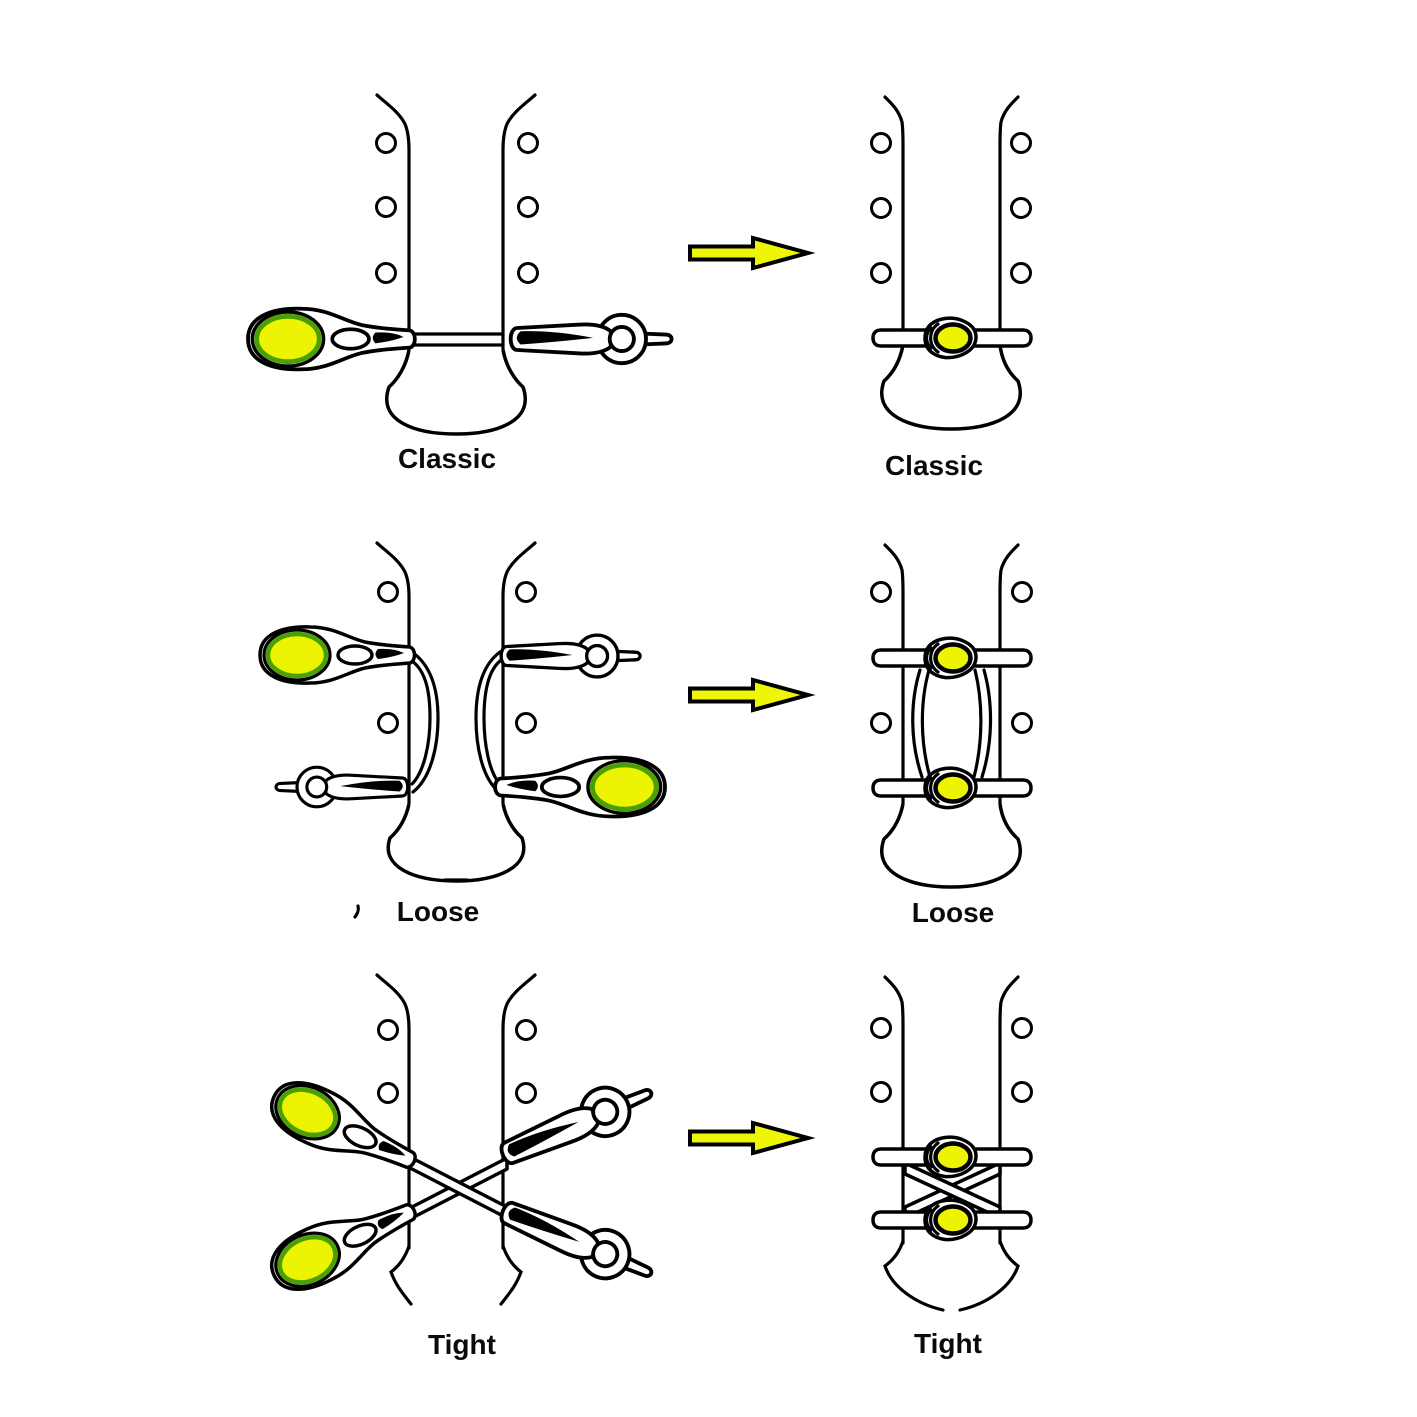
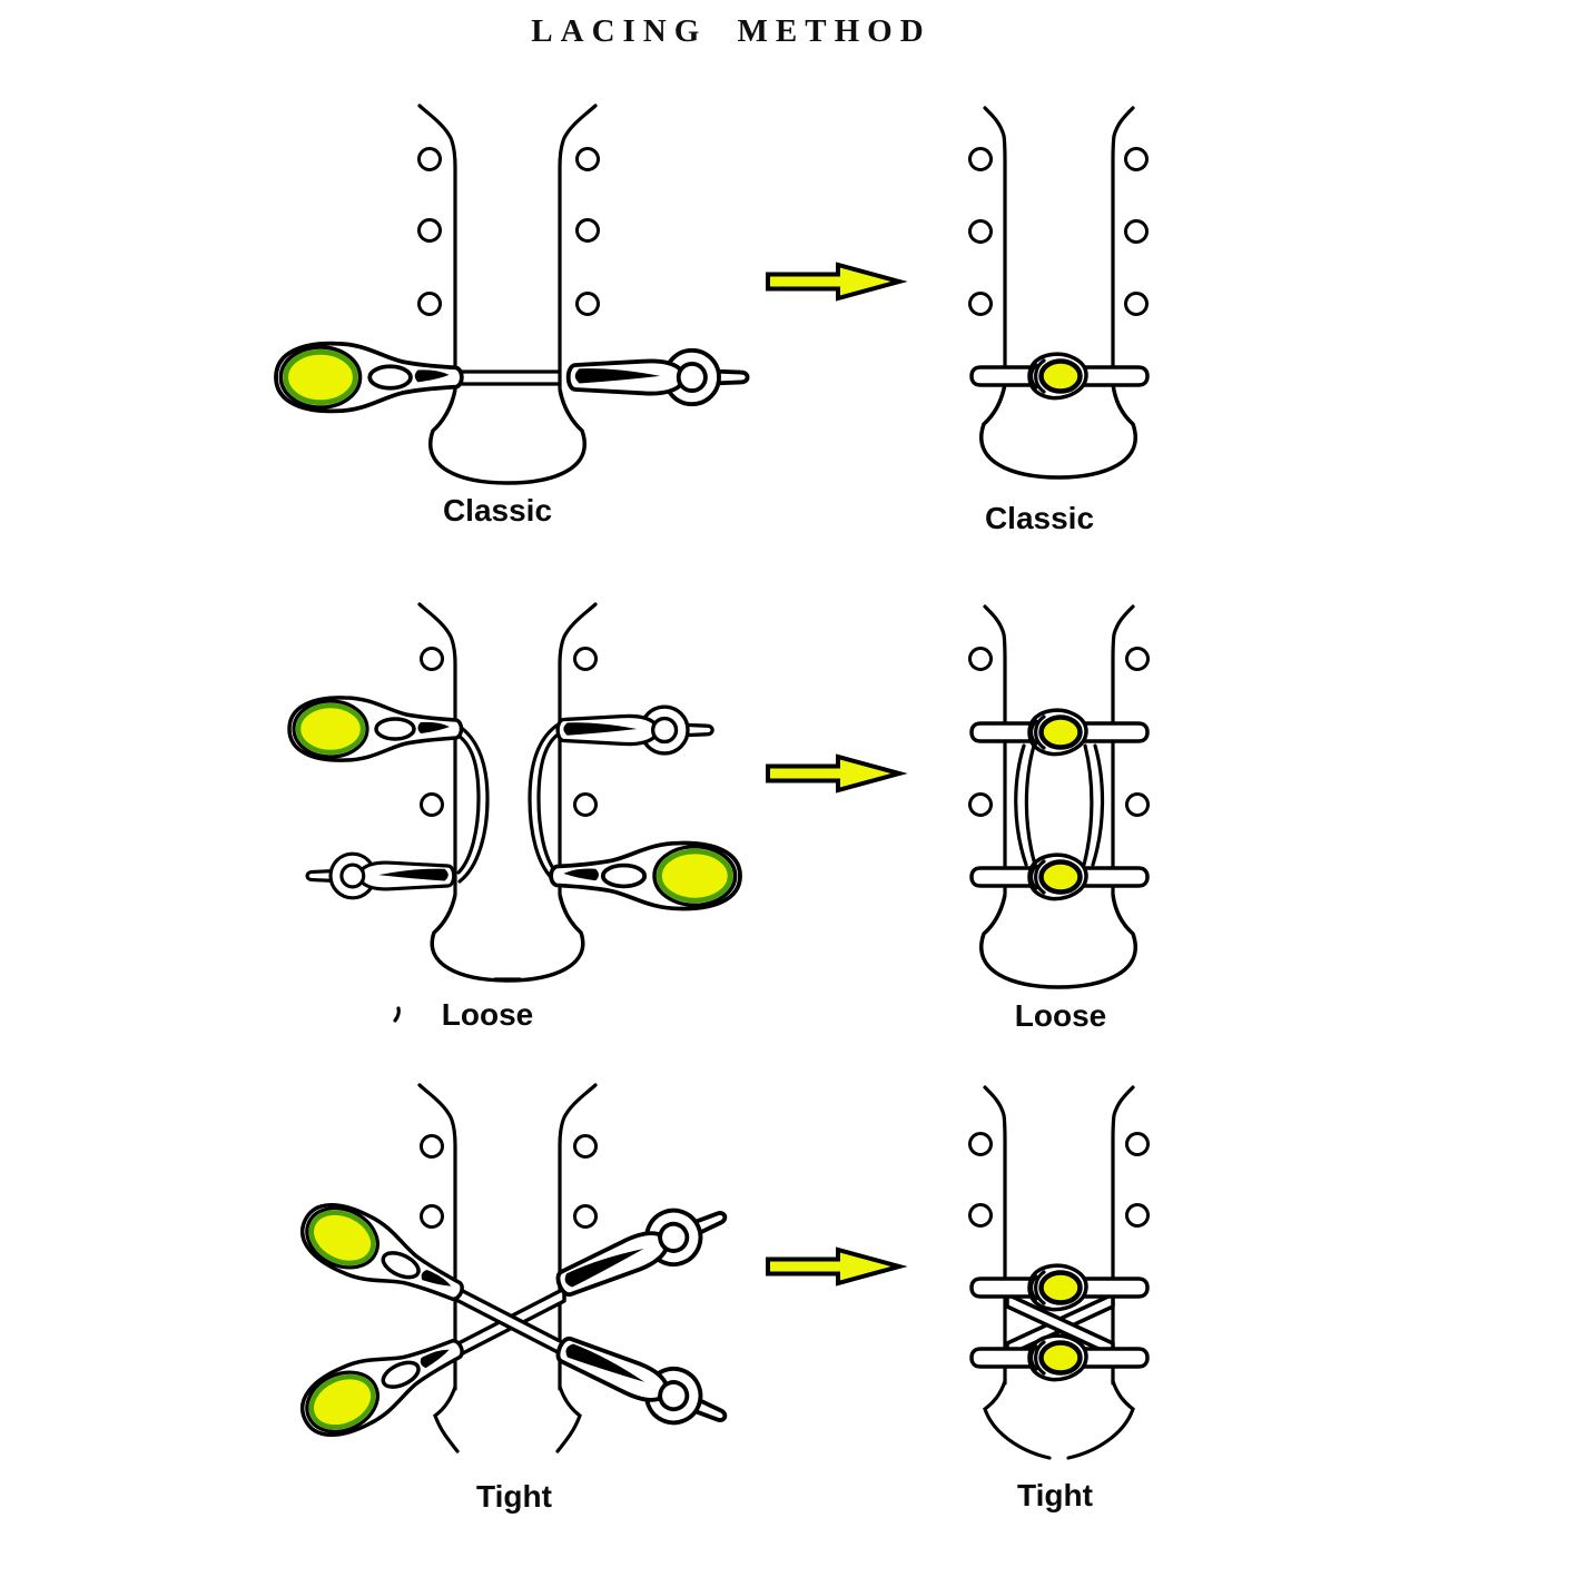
+ LACING METHOD
  Classic
  Classic
  Loose
  Loose
  Tight
  Tight
